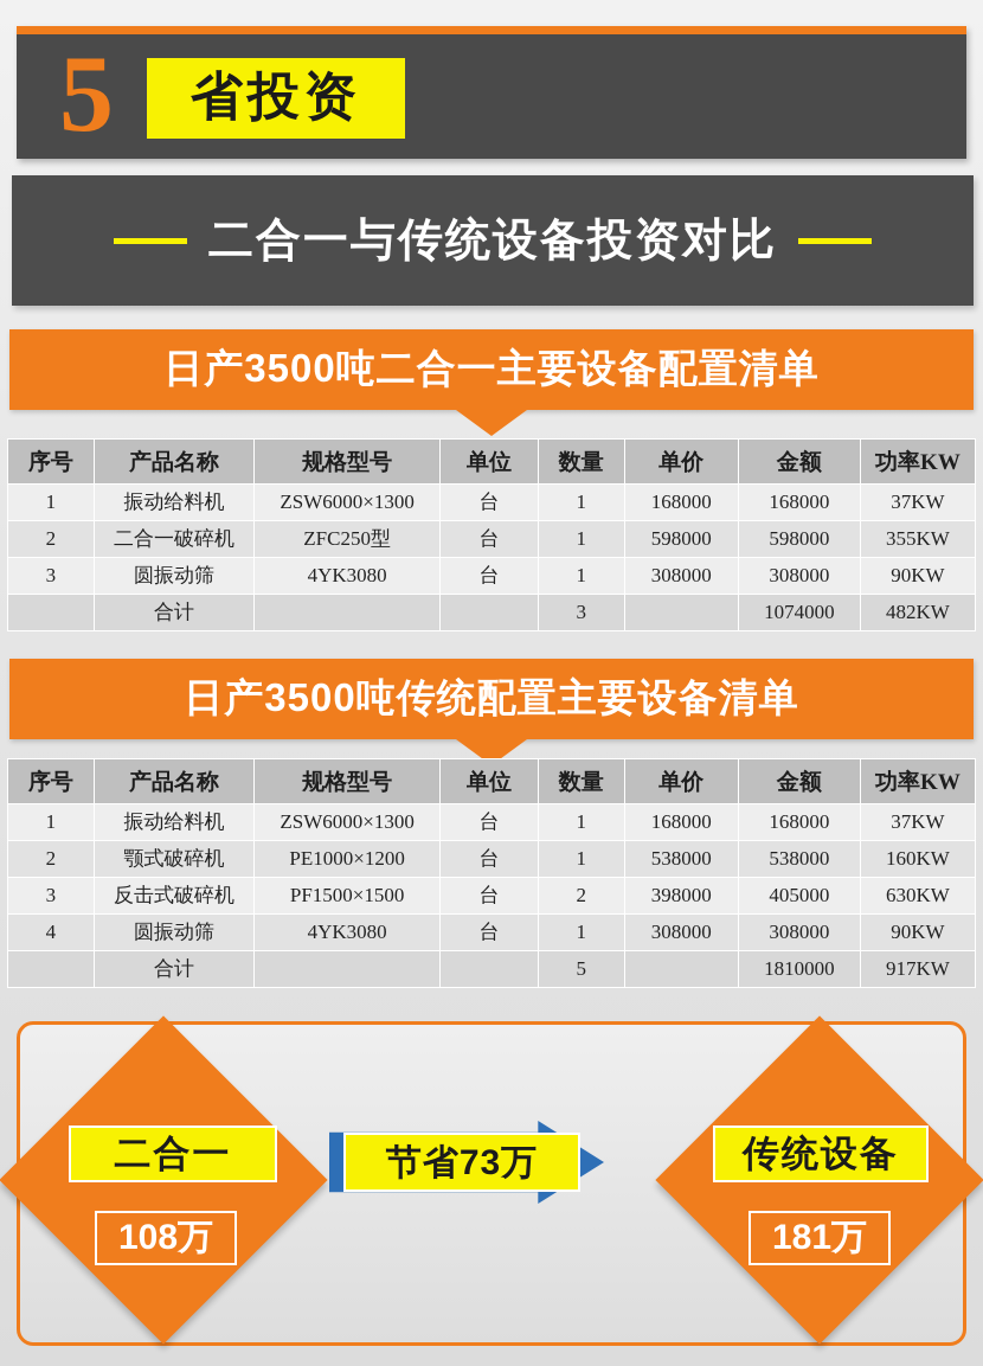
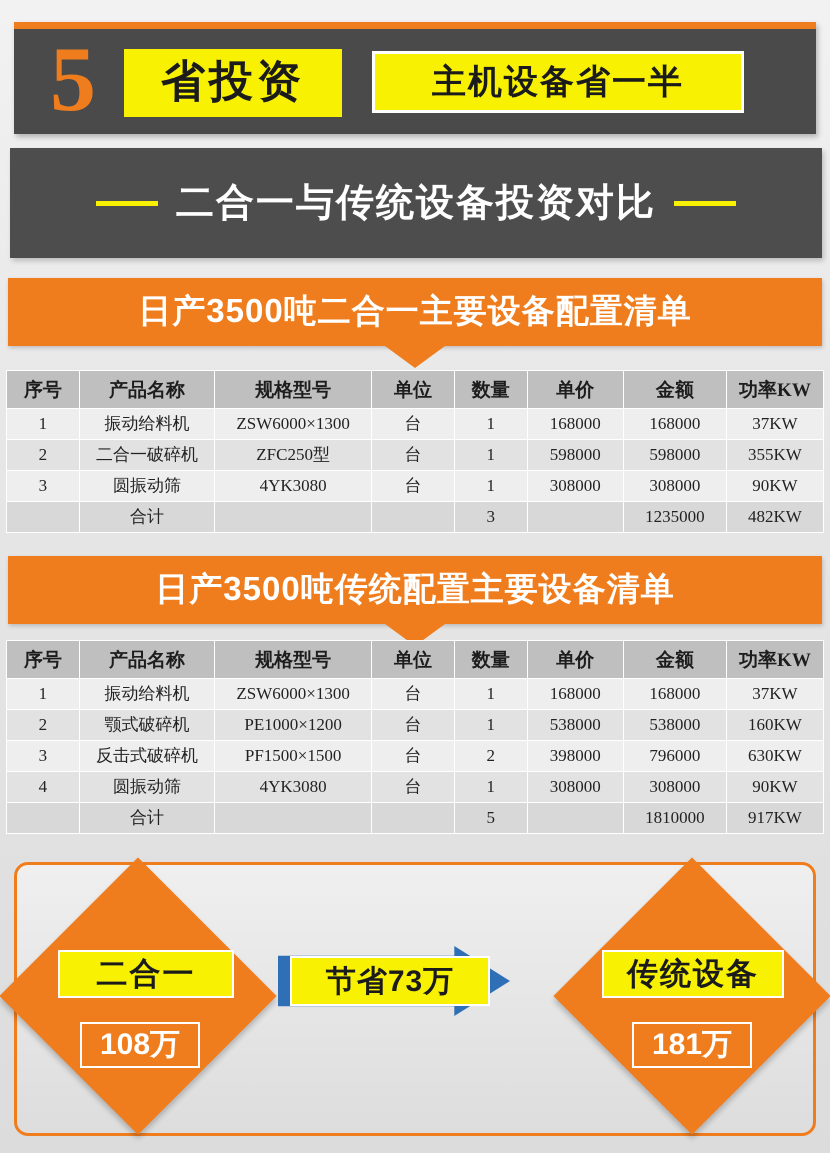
  5
  省投资
+ 主机设备省一半
  二合一与传统设备投资对比
  日产3500吨二合一主要设备配置清单
  序号	产品名称	规格型号	单位	数量	单价	金额	功率KW
  1	振动给料机	ZSW6000×1300	台	1	168000	168000	37KW
  2	二合一破碎机	ZFC250型	台	1	598000	598000	355KW
  3	圆振动筛	4YK3080	台	1	308000	308000	90KW
- 	合计			3		1074000	482KW
+ 	合计			3		1235000	482KW
  日产3500吨传统配置主要设备清单
  序号	产品名称	规格型号	单位	数量	单价	金额	功率KW
  1	振动给料机	ZSW6000×1300	台	1	168000	168000	37KW
  2	颚式破碎机	PE1000×1200	台	1	538000	538000	160KW
- 3	反击式破碎机	PF1500×1500	台	2	398000	405000	630KW
+ 3	反击式破碎机	PF1500×1500	台	2	398000	796000	630KW
  4	圆振动筛	4YK3080	台	1	308000	308000	90KW
  	合计			5		1810000	917KW
  二合一
  108万
  节省73万
  传统设备
  181万
